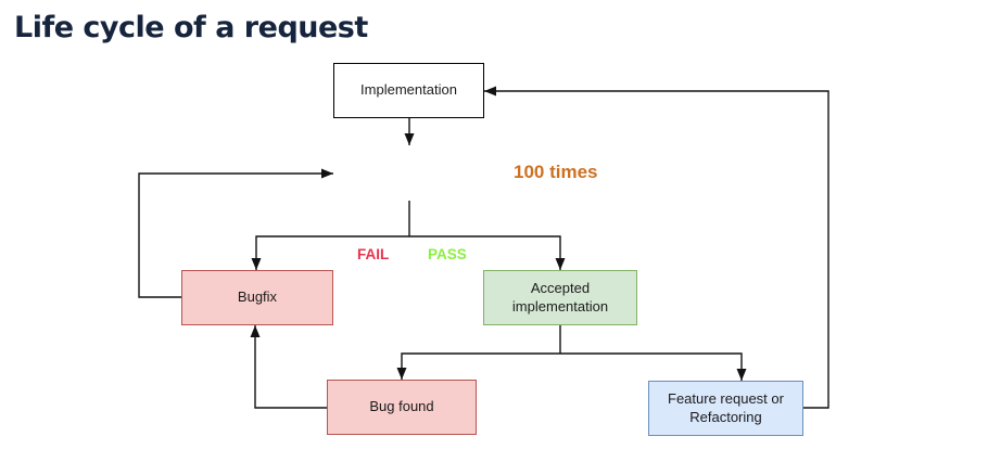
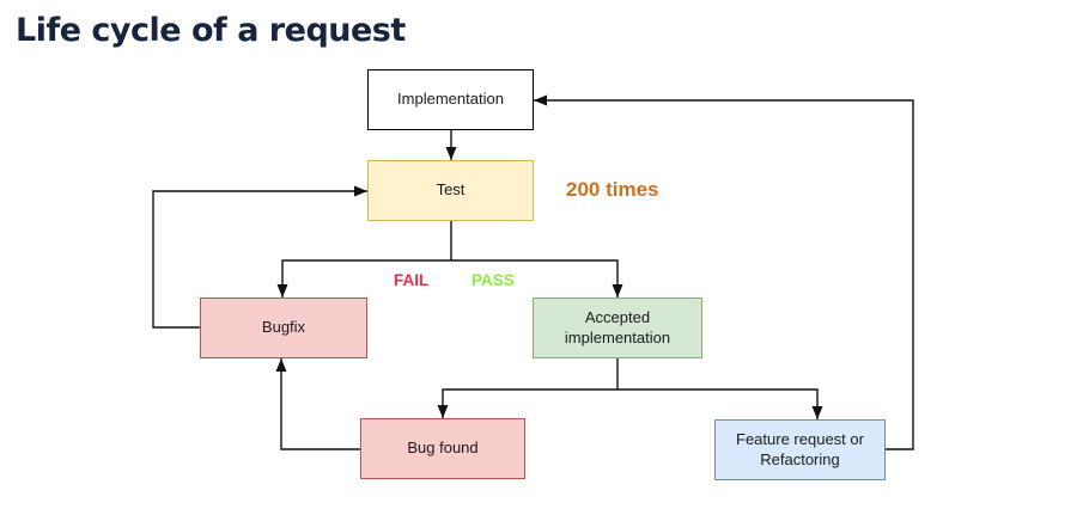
  Life cycle of a request
  Implementation
+ Test
  Bugfix
  Accepted implementation
  Bug found
  Feature request or Refactoring
- 100 times
+ 200 times
  FAIL
  PASS
